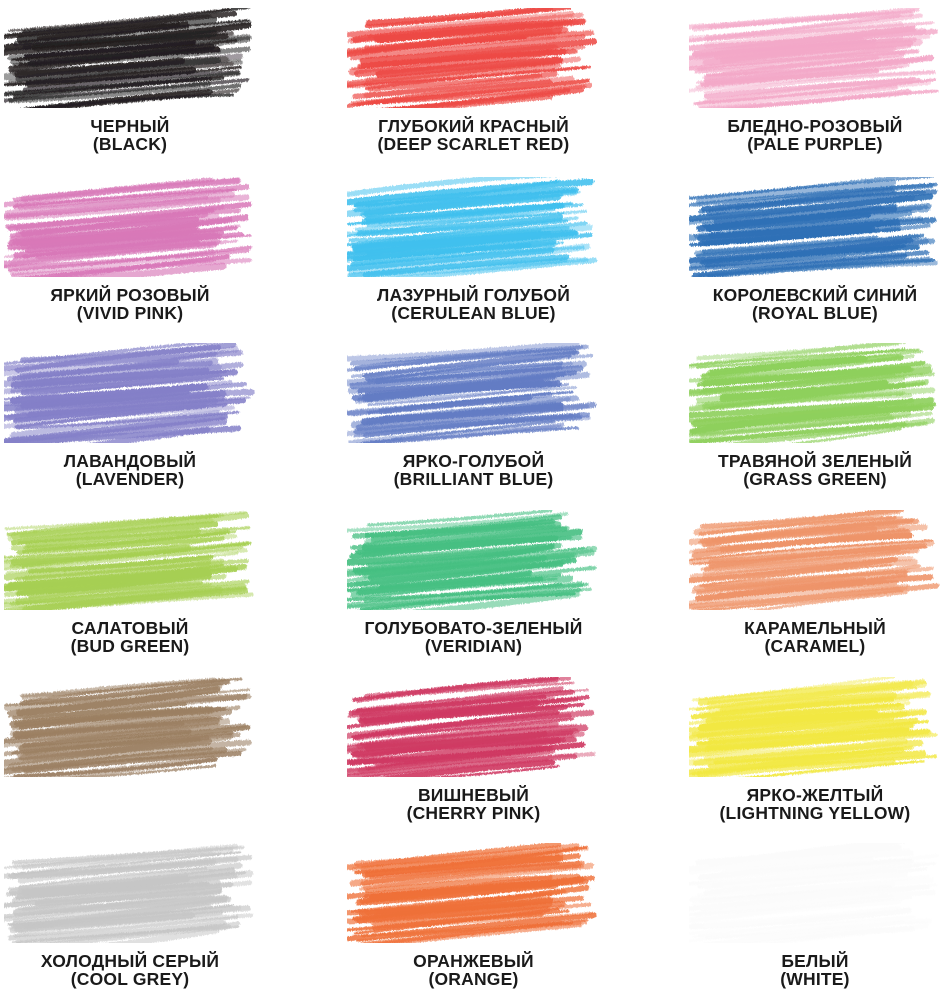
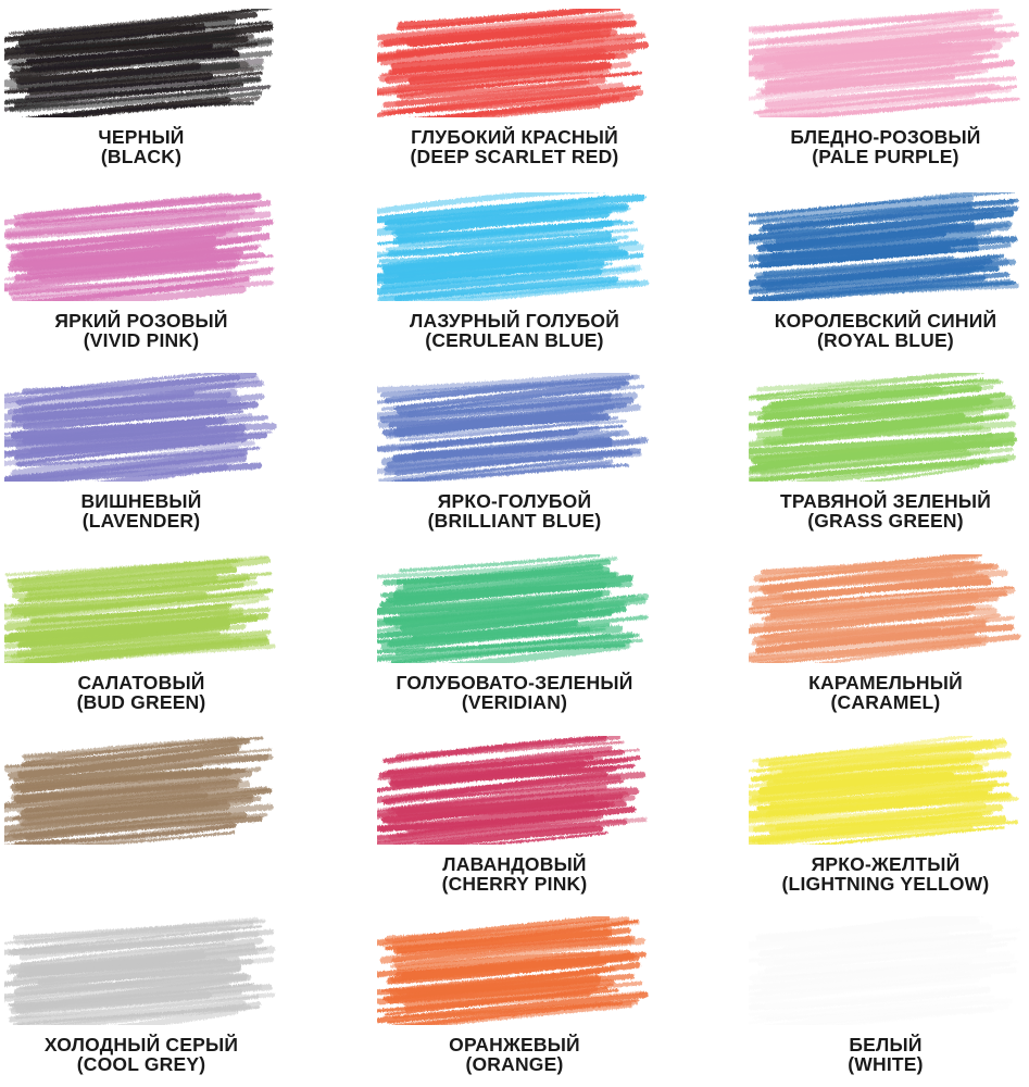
  ЧЕРНЫЙ
  (BLACK)
  ГЛУБОКИЙ КРАСНЫЙ
  (DEEP SCARLET RED)
  БЛЕДНО-РОЗОВЫЙ
  (PALE PURPLE)
  ЯРКИЙ РОЗОВЫЙ
  (VIVID PINK)
  ЛАЗУРНЫЙ ГОЛУБОЙ
  (CERULEAN BLUE)
  КОРОЛЕВСКИЙ СИНИЙ
  (ROYAL BLUE)
- ЛАВАНДОВЫЙ
+ ВИШНЕВЫЙ
  (LAVENDER)
  ЯРКО-ГОЛУБОЙ
  (BRILLIANT BLUE)
  ТРАВЯНОЙ ЗЕЛЕНЫЙ
  (GRASS GREEN)
  САЛАТОВЫЙ
  (BUD GREEN)
  ГОЛУБОВАТО-ЗЕЛЕНЫЙ
  (VERIDIAN)
  КАРАМЕЛЬНЫЙ
  (CARAMEL)
- ВИШНЕВЫЙ
+ ЛАВАНДОВЫЙ
  (CHERRY PINK)
  ЯРКО-ЖЕЛТЫЙ
  (LIGHTNING YELLOW)
  ХОЛОДНЫЙ СЕРЫЙ
  (COOL GREY)
  ОРАНЖЕВЫЙ
  (ORANGE)
  БЕЛЫЙ
  (WHITE)
